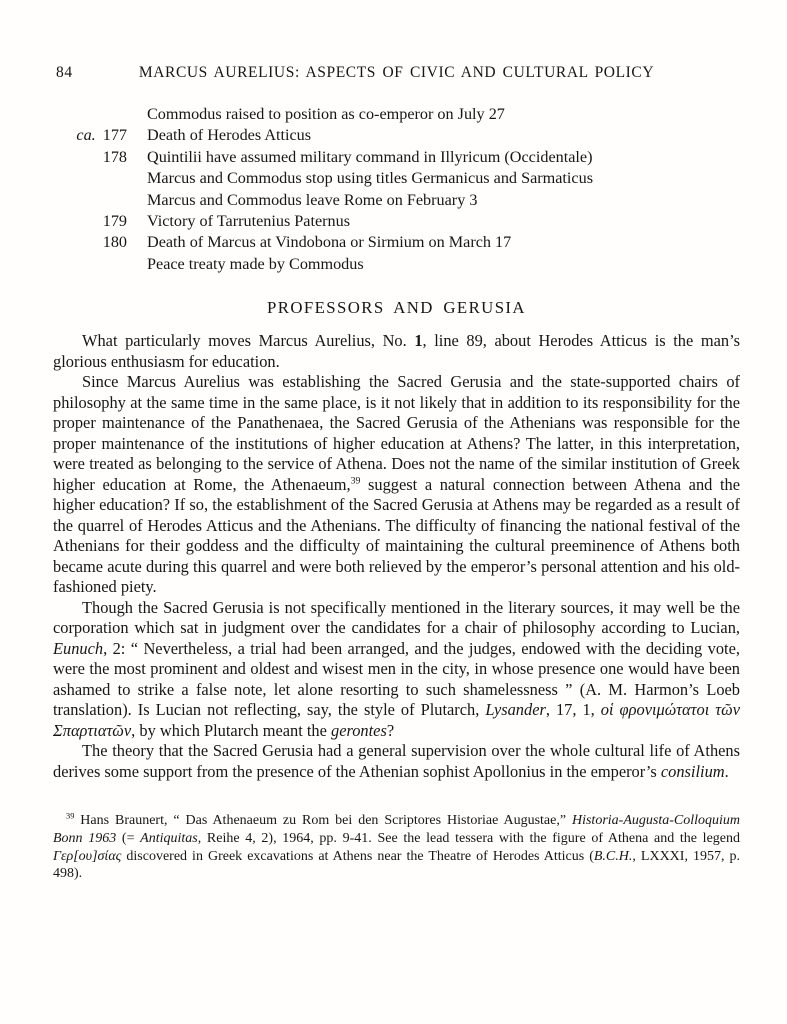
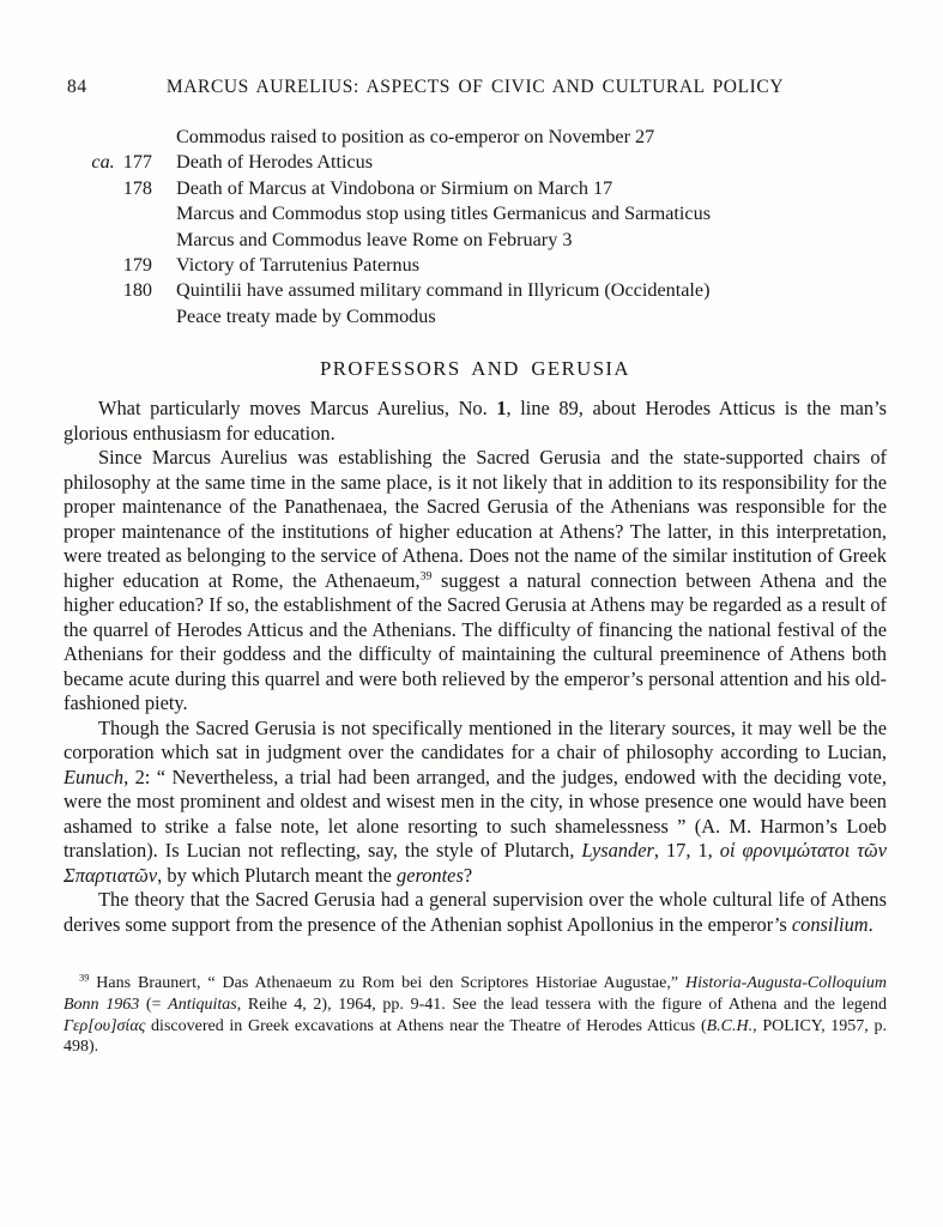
  84
  MARCUS AURELIUS: ASPECTS OF CIVIC AND CULTURAL POLICY
- Commodus raised to position as co-emperor on July 27
+ Commodus raised to position as co-emperor on November 27
  ca. 177
  Death of Herodes Atticus
  178
- Quintilii have assumed military command in Illyricum (Occidentale)
+ Death of Marcus at Vindobona or Sirmium on March 17
  Marcus and Commodus stop using titles Germanicus and Sarmaticus
  Marcus and Commodus leave Rome on February 3
  179
  Victory of Tarrutenius Paternus
  180
- Death of Marcus at Vindobona or Sirmium on March 17
+ Quintilii have assumed military command in Illyricum (Occidentale)
  Peace treaty made by Commodus
  PROFESSORS AND GERUSIA
  What particularly moves Marcus Aurelius, No. 1, line 89, about Herodes Atticus is the man’s glorious enthusiasm for education.
  Since Marcus Aurelius was establishing the Sacred Gerusia and the state-supported chairs of philosophy at the same time in the same place, is it not likely that in addition to its responsibility for the proper maintenance of the Panathenaea, the Sacred Gerusia of the Athenians was responsible for the proper maintenance of the institutions of higher education at Athens? The latter, in this interpretation, were treated as belonging to the service of Athena. Does not the name of the similar institution of Greek higher education at Rome, the Athenaeum,39 suggest a natural connection between Athena and the higher education? If so, the establishment of the Sacred Gerusia at Athens may be regarded as a result of the quarrel of Herodes Atticus and the Athenians. The difficulty of financing the national festival of the Athenians for their goddess and the difficulty of maintaining the cultural preeminence of Athens both became acute during this quarrel and were both relieved by the emperor’s personal attention and his old-fashioned piety.
  Though the Sacred Gerusia is not specifically mentioned in the literary sources, it may well be the corporation which sat in judgment over the candidates for a chair of philosophy according to Lucian, Eunuch, 2: “ Nevertheless, a trial had been arranged, and the judges, endowed with the deciding vote, were the most prominent and oldest and wisest men in the city, in whose presence one would have been ashamed to strike a false note, let alone resorting to such shamelessness ” (A. M. Harmon’s Loeb translation). Is Lucian not reflecting, say, the style of Plutarch, Lysander, 17, 1, οἱ φρονιμώτατοι τῶν Σπαρτιατῶν, by which Plutarch meant the gerontes?
  The theory that the Sacred Gerusia had a general supervision over the whole cultural life of Athens derives some support from the presence of the Athenian sophist Apollonius in the emperor’s consilium.
- 39 Hans Braunert, “ Das Athenaeum zu Rom bei den Scriptores Historiae Augustae,” Historia-Augusta-Colloquium Bonn 1963 (= Antiquitas, Reihe 4, 2), 1964, pp. 9-41. See the lead tessera with the figure of Athena and the legend Γερ[ου]σίας discovered in Greek excavations at Athens near the Theatre of Herodes Atticus (B.C.H., LXXXI, 1957, p. 498).
+ 39 Hans Braunert, “ Das Athenaeum zu Rom bei den Scriptores Historiae Augustae,” Historia-Augusta-Colloquium Bonn 1963 (= Antiquitas, Reihe 4, 2), 1964, pp. 9-41. See the lead tessera with the figure of Athena and the legend Γερ[ου]σίας discovered in Greek excavations at Athens near the Theatre of Herodes Atticus (B.C.H., POLICY, 1957, p. 498).
